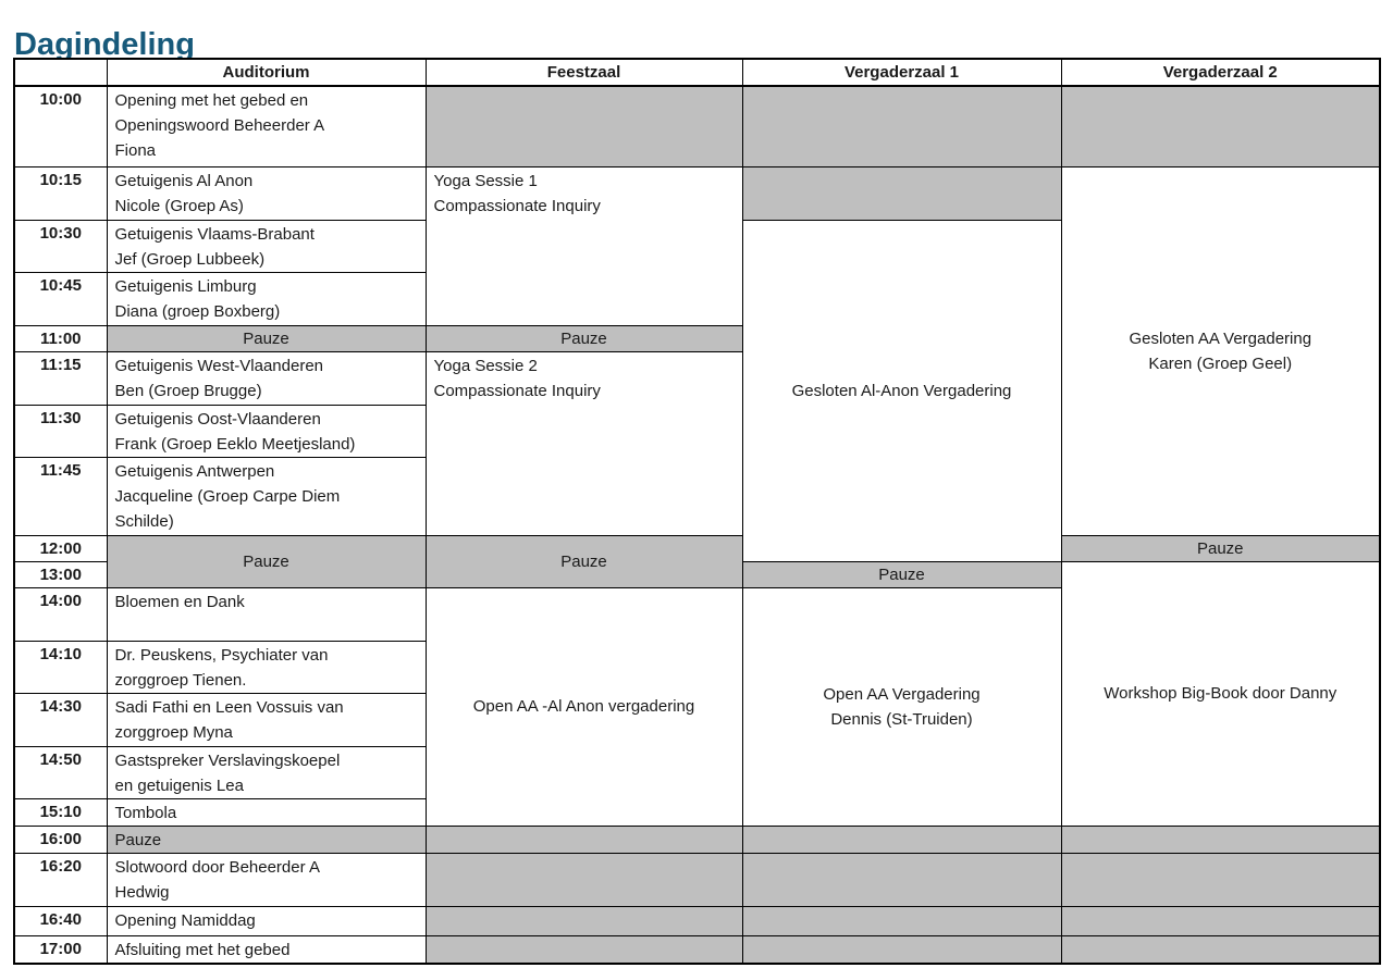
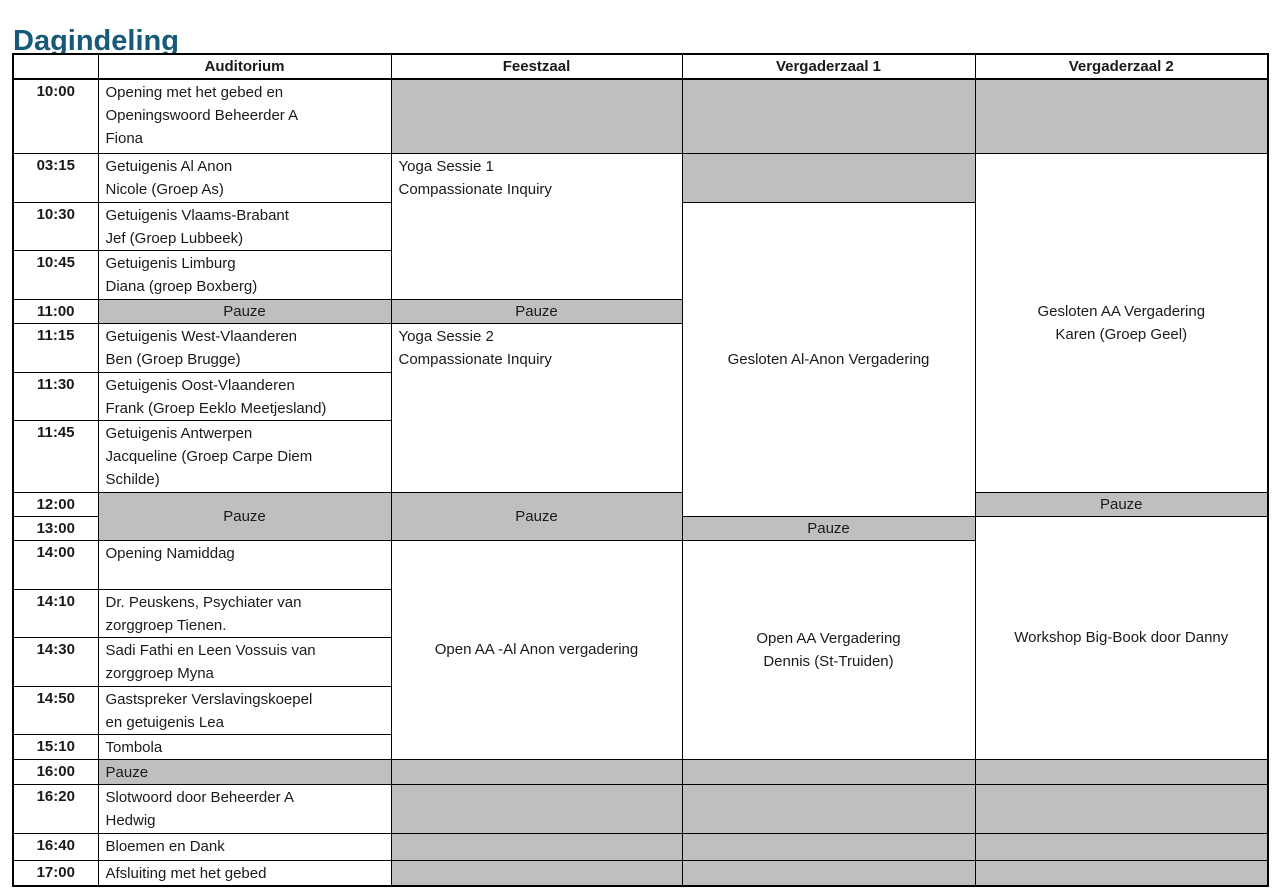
  Dagindeling
  	Auditorium	Feestzaal	Vergaderzaal 1	Vergaderzaal 2
  10:00	Opening met het gebed en Openingswoord Beheerder A Fiona
- 10:15	Getuigenis Al Anon Nicole (Groep As)	Yoga Sessie 1 Compassionate Inquiry		Gesloten AA Vergadering Karen (Groep Geel)
+ 03:15	Getuigenis Al Anon Nicole (Groep As)	Yoga Sessie 1 Compassionate Inquiry		Gesloten AA Vergadering Karen (Groep Geel)
  10:30	Getuigenis Vlaams-Brabant Jef (Groep Lubbeek)	Gesloten Al-Anon Vergadering
  10:45	Getuigenis Limburg Diana (groep Boxberg)
  11:00	Pauze	Pauze
  11:15	Getuigenis West-Vlaanderen Ben (Groep Brugge)	Yoga Sessie 2 Compassionate Inquiry
  11:30	Getuigenis Oost-Vlaanderen Frank (Groep Eeklo Meetjesland)
  11:45	Getuigenis Antwerpen Jacqueline (Groep Carpe Diem Schilde)
  12:00	Pauze	Pauze	Pauze
  13:00	Pauze	Workshop Big-Book door Danny
- 14:00	Bloemen en Dank	Open AA -Al Anon vergadering	Open AA Vergadering Dennis (St-Truiden)
+ 14:00	Opening Namiddag	Open AA -Al Anon vergadering	Open AA Vergadering Dennis (St-Truiden)
  14:10	Dr. Peuskens, Psychiater van zorggroep Tienen.
  14:30	Sadi Fathi en Leen Vossuis van zorggroep Myna
  14:50	Gastspreker Verslavingskoepel en getuigenis Lea
  15:10	Tombola
  16:00	Pauze
  16:20	Slotwoord door Beheerder A Hedwig
- 16:40	Opening Namiddag
+ 16:40	Bloemen en Dank
  17:00	Afsluiting met het gebed
